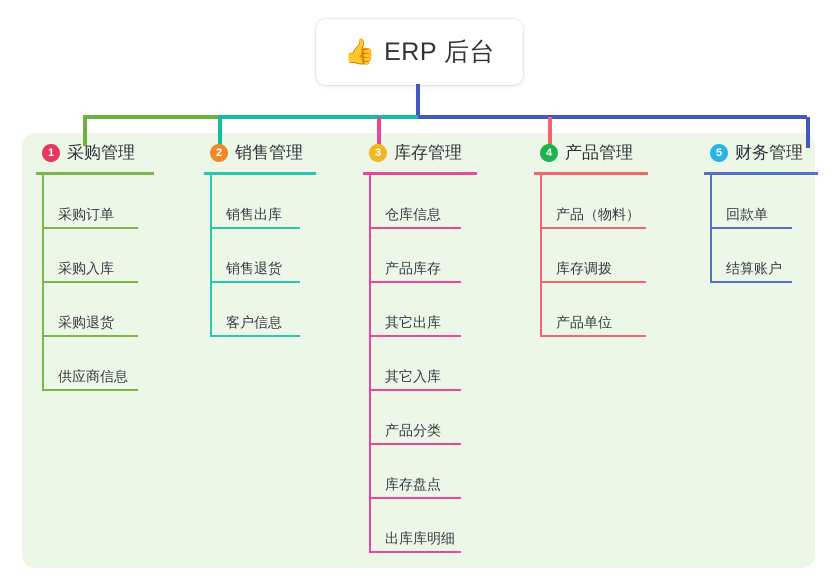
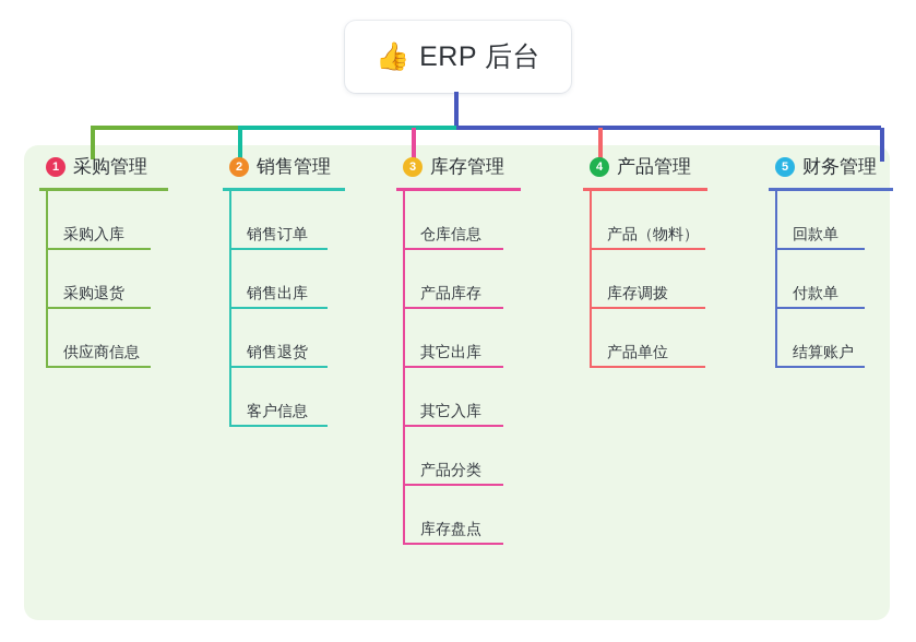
  👍
  ERP 后台
  1
  采购管理
- 采购订单
  采购入库
  采购退货
  供应商信息
  2
  销售管理
+ 销售订单
  销售出库
  销售退货
  客户信息
  3
  库存管理
  仓库信息
  产品库存
  其它出库
  其它入库
  产品分类
  库存盘点
- 出库库明细
  4
  产品管理
  产品（物料）
  库存调拨
  产品单位
  5
  财务管理
  回款单
+ 付款单
  结算账户
